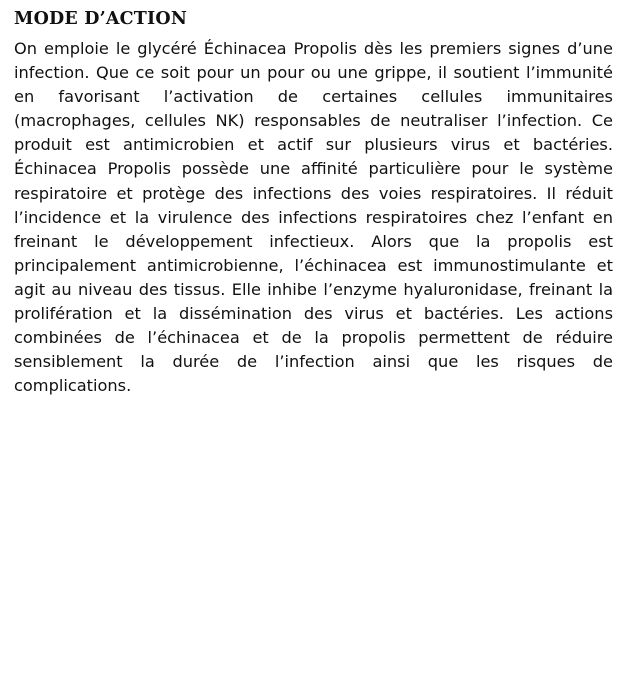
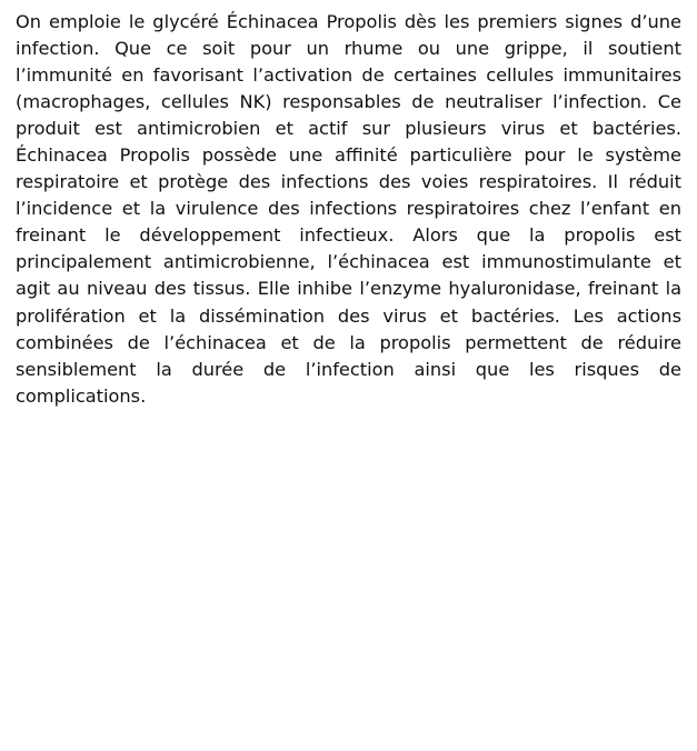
- MODE D’ACTION
- On emploie le glycéré Échinacea Propolis dès les premiers signes d’une infection. Que ce soit pour un pour ou une grippe, il soutient l’immunité en favorisant l’activation de certaines cellules immunitaires (macrophages, cellules NK) responsables de neutraliser l’infection. Ce produit est antimicrobien et actif sur plusieurs virus et bactéries. Échinacea Propolis possède une affinité particulière pour le système respiratoire et protège des infections des voies respiratoires. Il réduit l’incidence et la virulence des infections respiratoires chez l’enfant en freinant le développement infectieux. Alors que la propolis est principalement antimicrobienne, l’échinacea est immunostimulante et agit au niveau des tissus. Elle inhibe l’enzyme hyaluronidase, freinant la prolifération et la dissémination des virus et bactéries. Les actions combinées de l’échinacea et de la propolis permettent de réduire sensiblement la durée de l’infection ainsi que les risques de complications.
+ On emploie le glycéré Échinacea Propolis dès les premiers signes d’une infection. Que ce soit pour un rhume ou une grippe, il soutient l’immunité en favorisant l’activation de certaines cellules immunitaires (macrophages, cellules NK) responsables de neutraliser l’infection. Ce produit est antimicrobien et actif sur plusieurs virus et bactéries. Échinacea Propolis possède une affinité particulière pour le système respiratoire et protège des infections des voies respiratoires. Il réduit l’incidence et la virulence des infections respiratoires chez l’enfant en freinant le développement infectieux. Alors que la propolis est principalement antimicrobienne, l’échinacea est immunostimulante et agit au niveau des tissus. Elle inhibe l’enzyme hyaluronidase, freinant la prolifération et la dissémination des virus et bactéries. Les actions combinées de l’échinacea et de la propolis permettent de réduire sensiblement la durée de l’infection ainsi que les risques de complications.
